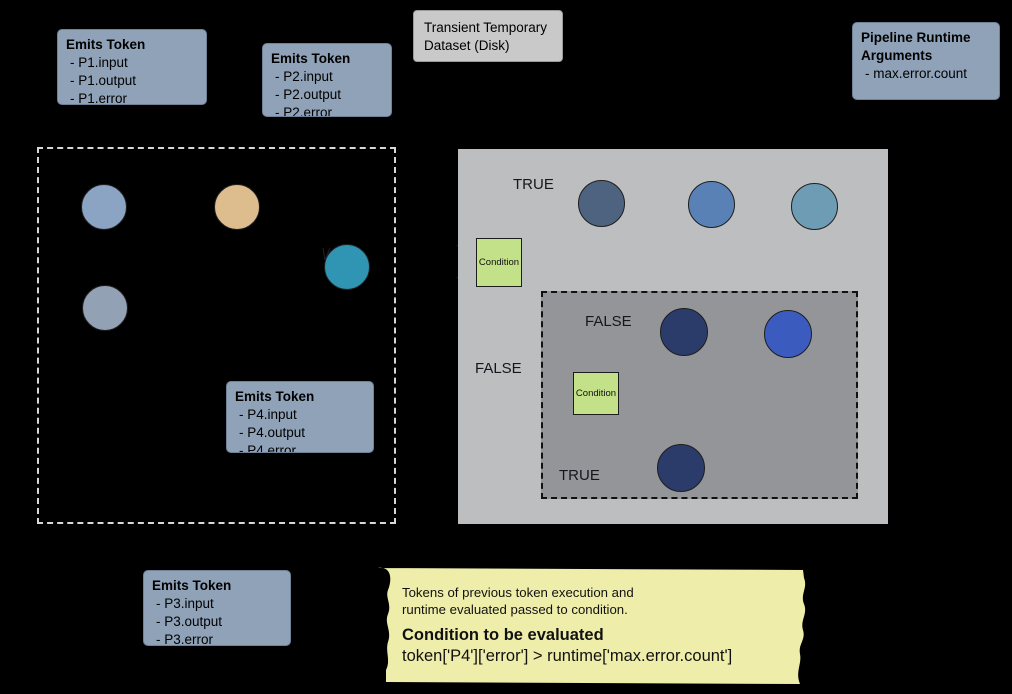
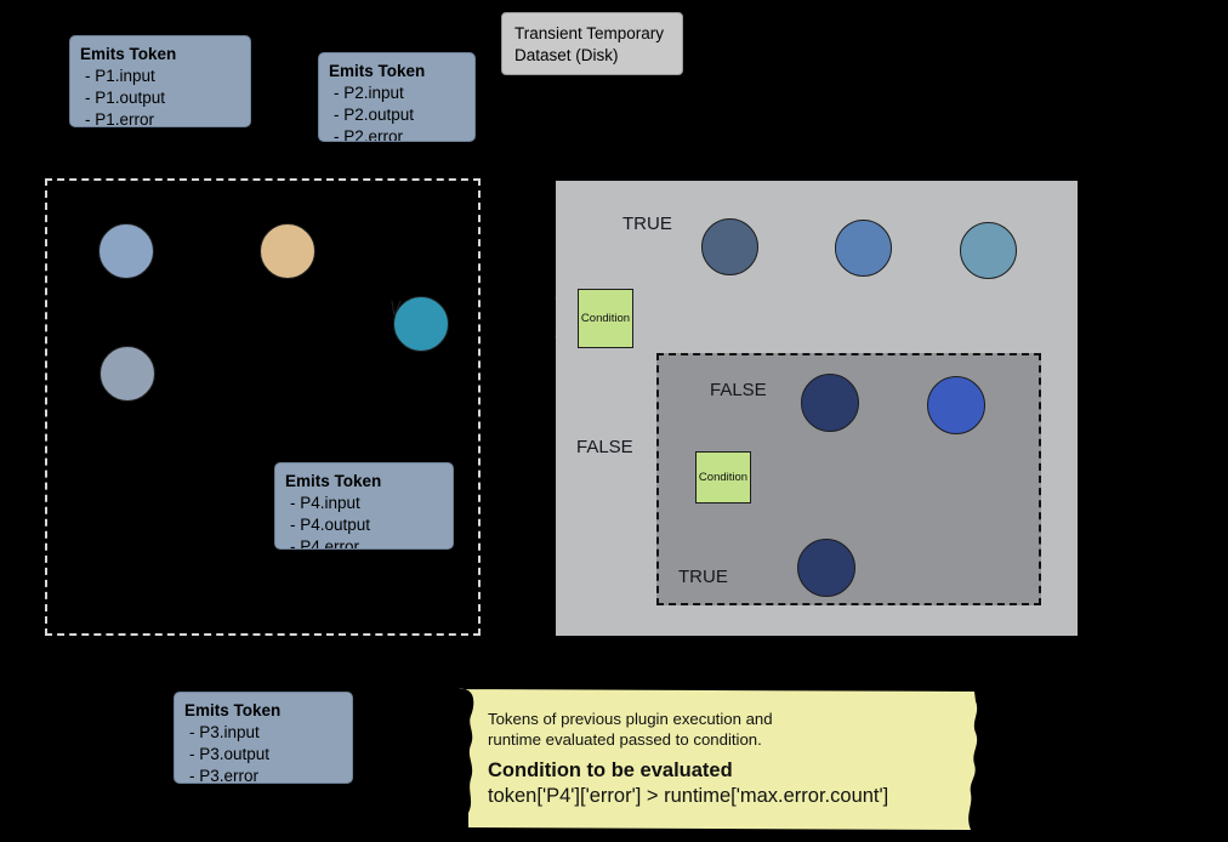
  Condition
  Condition
  TRUE
  FALSE
  FALSE
  TRUE
  Emits Token
  - P1.input
  - P1.output
  - P1.error
  Emits Token
  - P2.input
  - P2.output
  - P2.error
  Emits Token
  - P4.input
  - P4.output
  - P4.error
  Emits Token
  - P3.input
  - P3.output
  - P3.error
  Transient Temporary
  Dataset (Disk)
- Pipeline Runtime
- Arguments
- - max.error.count
- Tokens of previous token execution and
+ Tokens of previous plugin execution and
  runtime evaluated passed to condition.
  Condition to be evaluated
  token['P4']['error'] > runtime['max.error.count']
